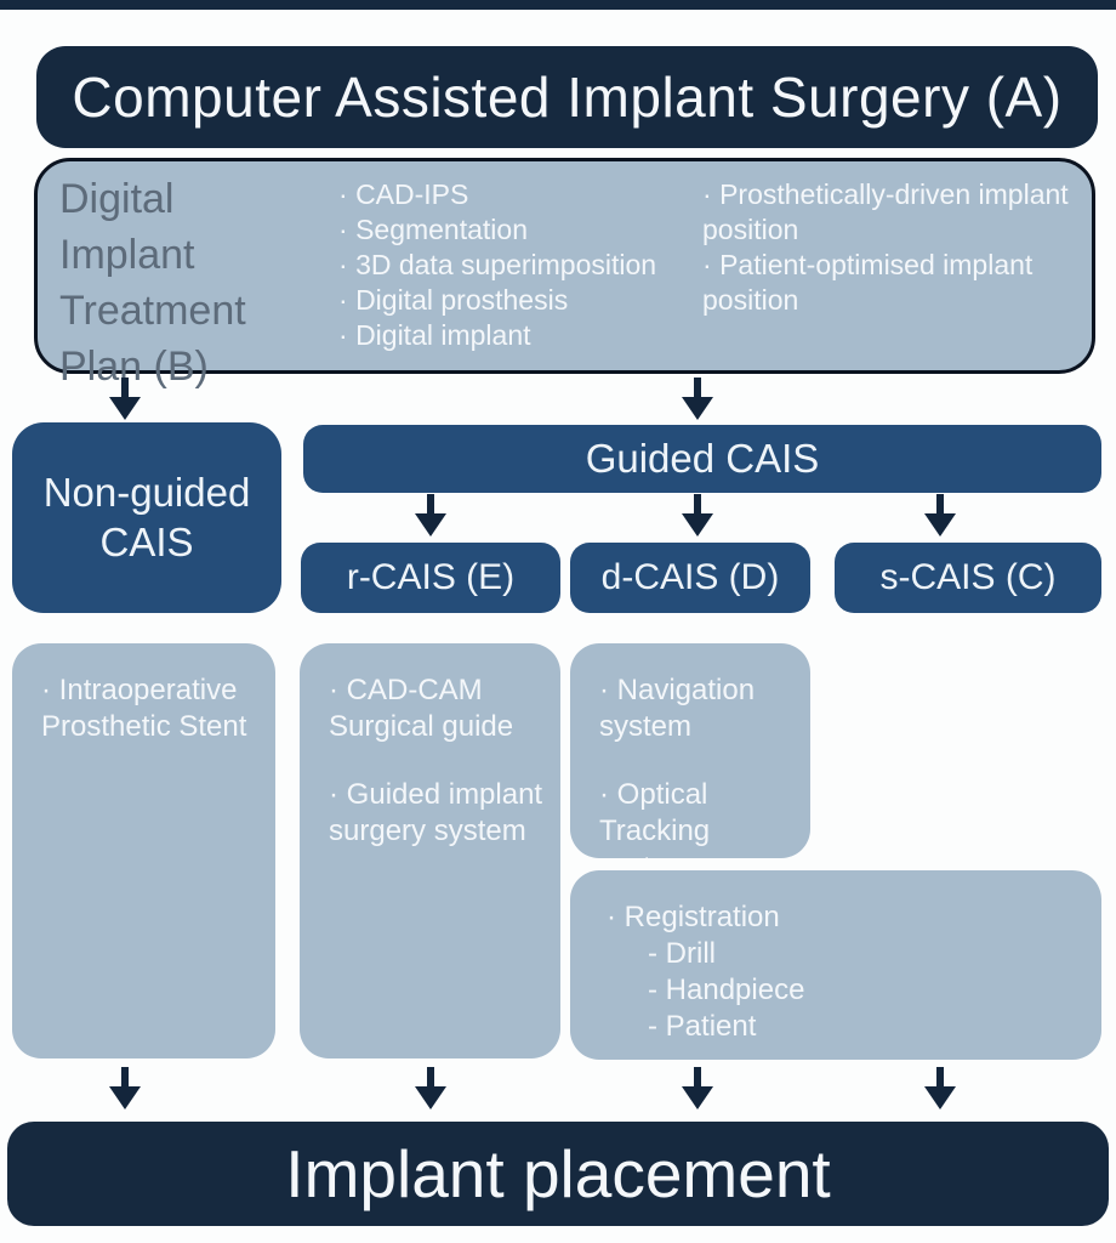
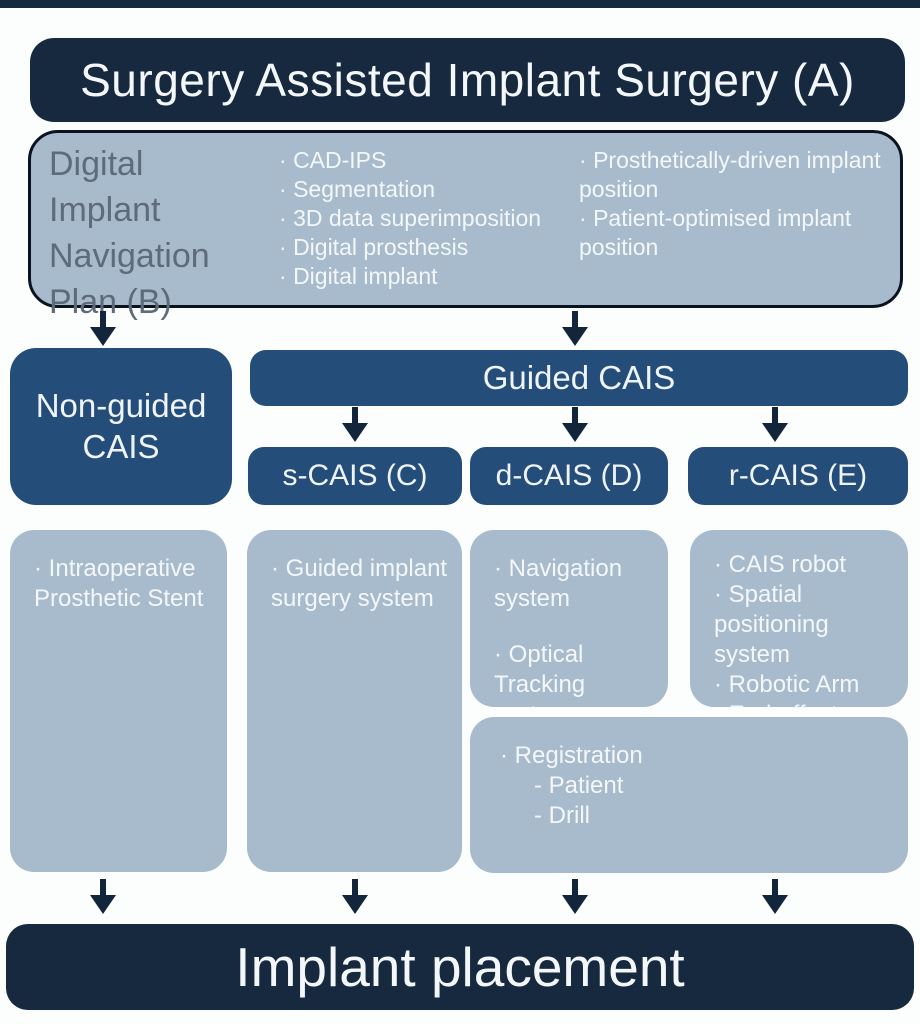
- Computer Assisted Implant Surgery (A)
+ Surgery Assisted Implant Surgery (A)
- Digital Implant Treatment Plan (B)
+ Digital Implant Navigation Plan (B)
  CAD-IPS
  Segmentation
  3D data superimposition
  Digital prosthesis
  Digital implant
  Prosthetically-driven implant position
  Patient-optimised implant position
  Non-guided CAIS
  Guided CAIS
- r-CAIS (E)
+ s-CAIS (C)
  d-CAIS (D)
- s-CAIS (C)
+ r-CAIS (E)
  Intraoperative Prosthetic Stent
- CAD-CAM Surgical guide
  Guided implant surgery system
  Navigation system
  Optical Tracking
+ CAIS robot
+ Spatial positioning system
+ Robotic Arm
  Registration
- Drill
+ Patient
- Handpiece
- Patient
+ Drill
  Implant placement
